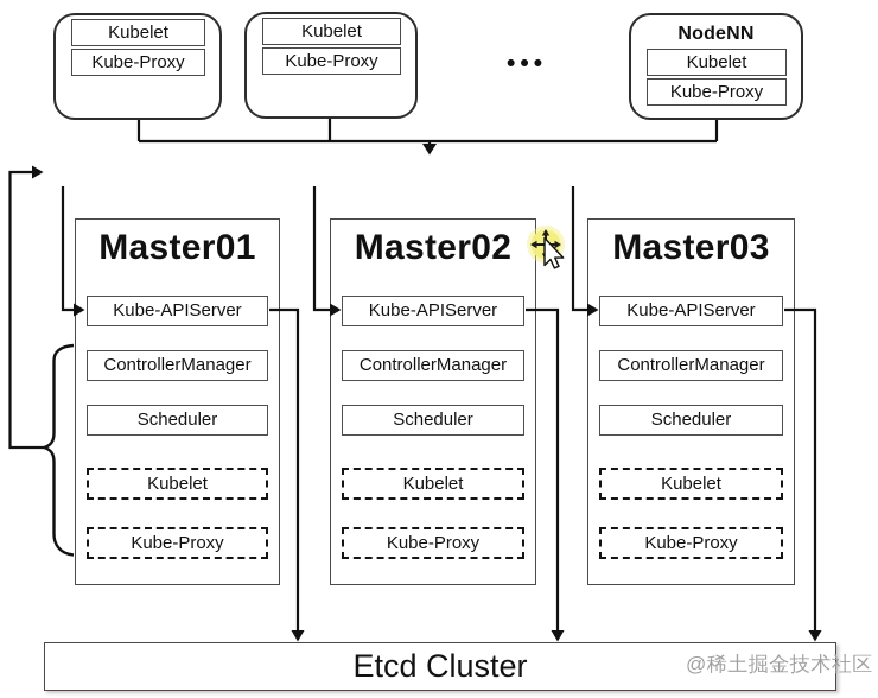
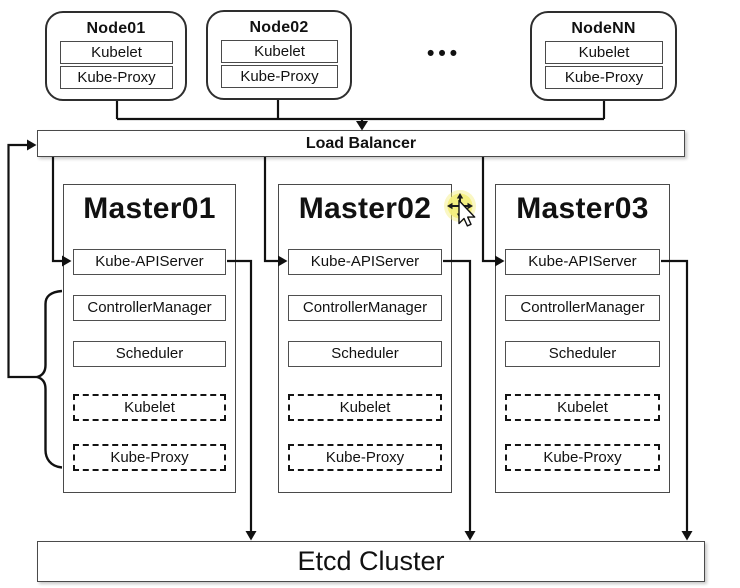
+ Node01
  Kubelet
  Kube-Proxy
+ Node02
  Kubelet
  Kube-Proxy
  •••
  NodeNN
  Kubelet
  Kube-Proxy
+ Load Balancer
  Master01
  Kube-APIServer
  ControllerManager
  Scheduler
  Kubelet
  Kube-Proxy
  Master02
  Kube-APIServer
  ControllerManager
  Scheduler
  Kubelet
  Kube-Proxy
  Master03
  Kube-APIServer
  ControllerManager
  Scheduler
  Kubelet
  Kube-Proxy
  Etcd Cluster
- @稀土掘金技术社区
